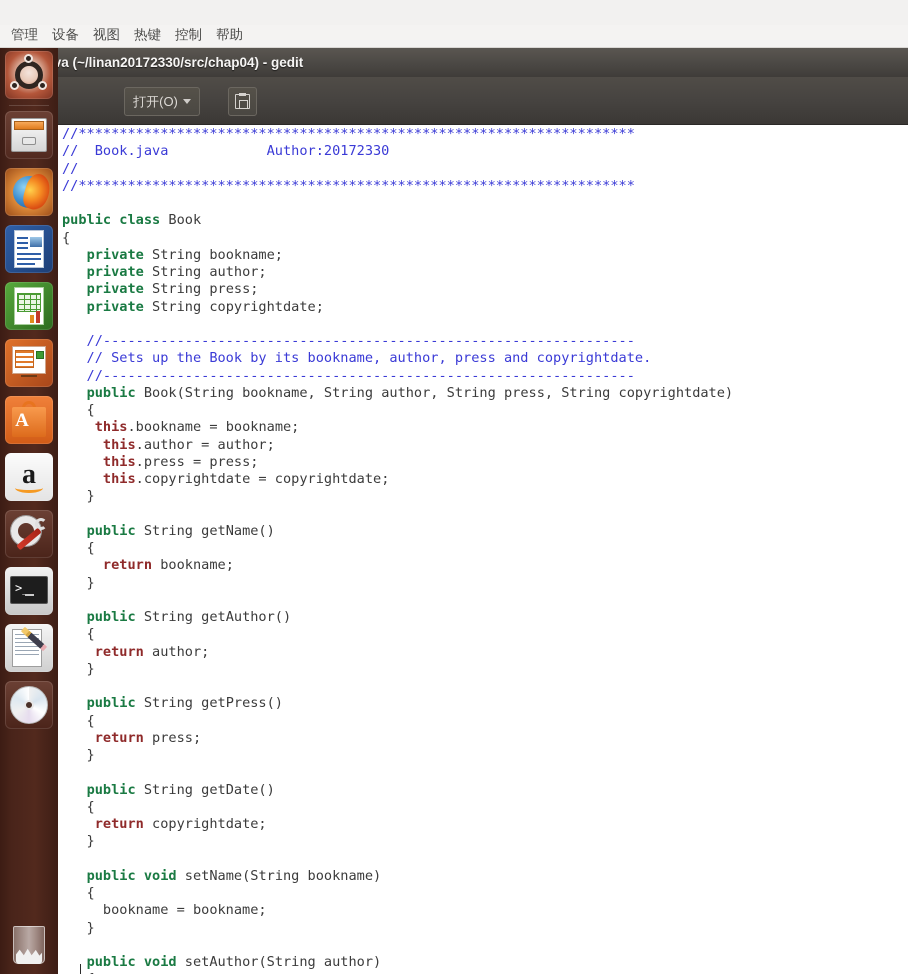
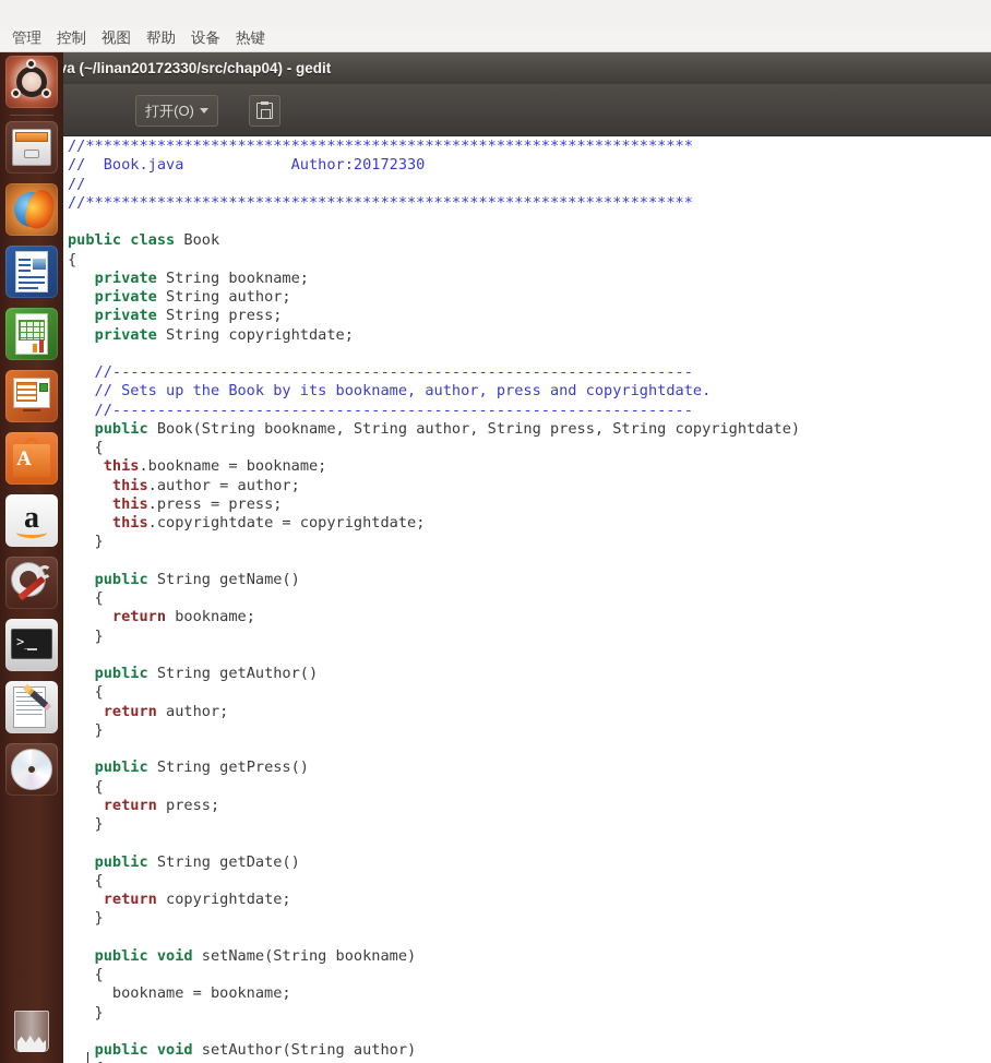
  管理
- 设备
+ 控制
  视图
- 热键
+ 帮助
- 控制
+ 设备
- 帮助
+ 热键
  a (~/linan20172330/src/chap04) - gedit
  打开(O)
  //******************************************************************** // Book.java Author:20172330 // //******************************************************************** public class Book
  {
  private String bookname;
  private String author;
  private String press;
  private String copyrightdate;
  //----------------------------------------------------------------- // Sets up the Book by its bookname, author, press and copyrightdate. //----------------------------------------------------------------- public Book(String bookname, String author, String press, String copyrightdate)
  {
  this.bookname = bookname;
  this.author = author;
  this.press = press;
  this.copyrightdate = copyrightdate;
  }
  public String getName()
  {
  return bookname;
  }
  public String getAuthor()
  {
  return author;
  }
  public String getPress()
  {
  return press;
  }
  public String getDate()
  {
  return copyrightdate;
  }
  public void setName(String bookname)
  {
  bookname = bookname;
  }
  public void setAuthor(String author)
  A
  a
  >_
